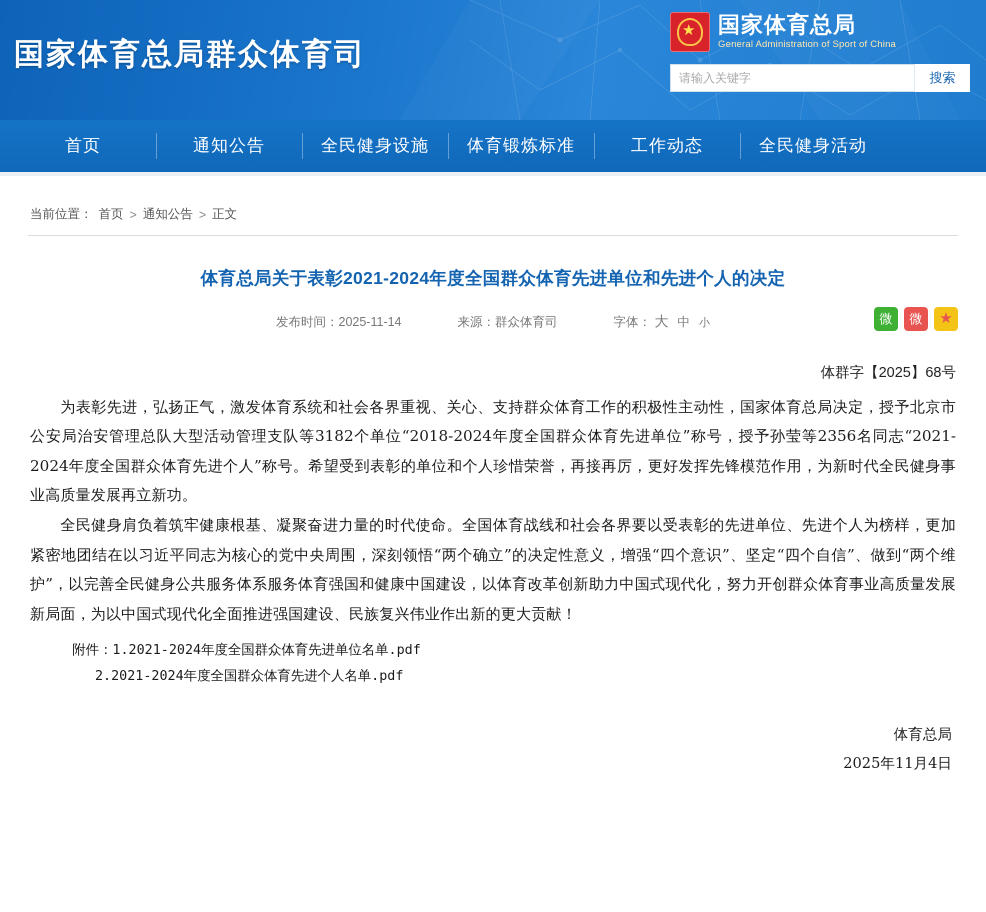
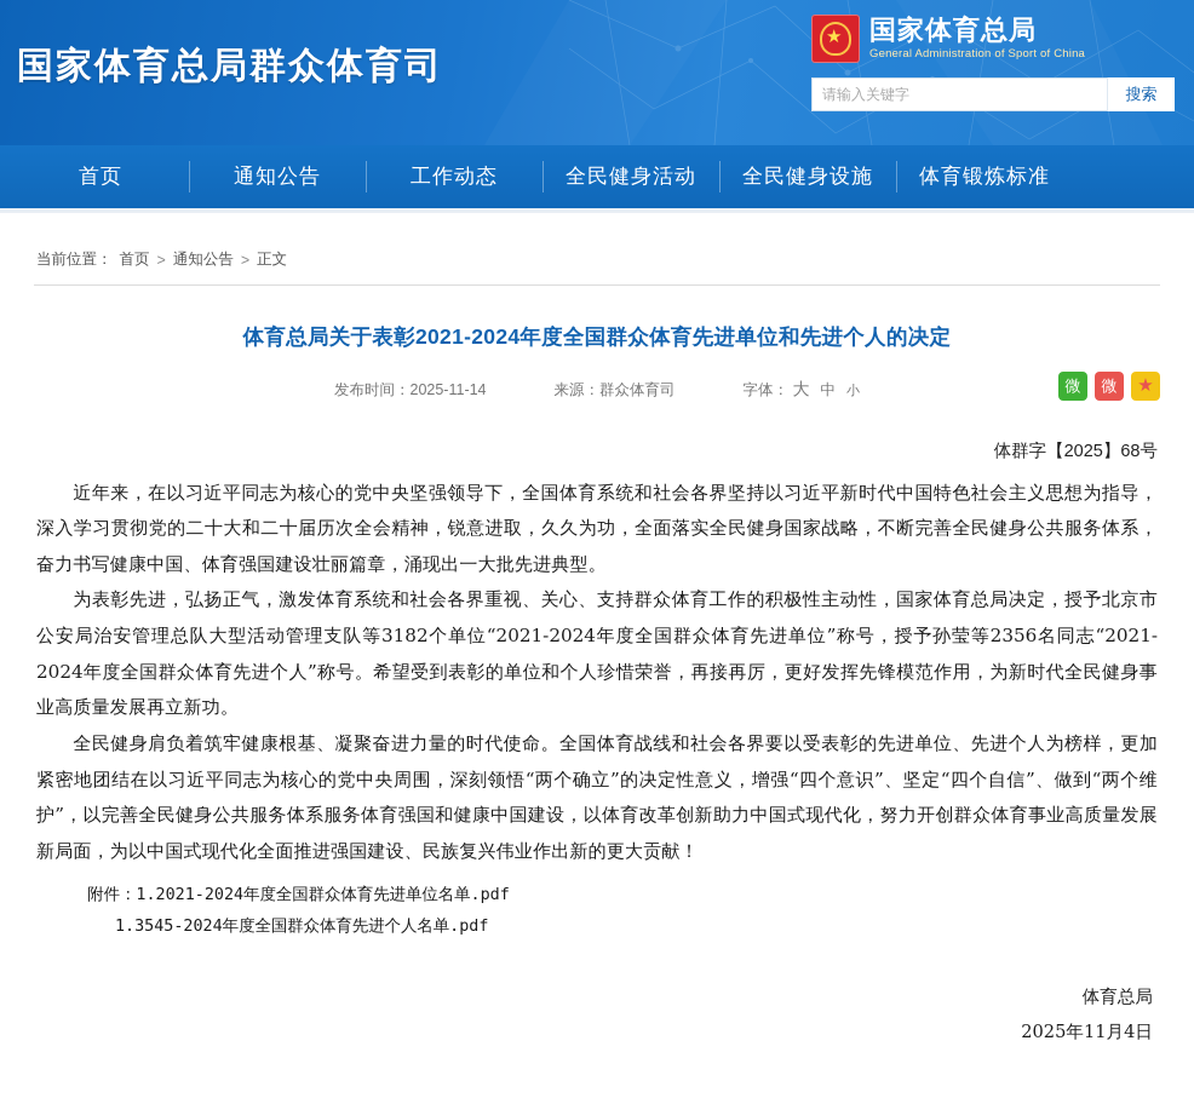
  国家体育总局群众体育司
  ★
  国家体育总局
  General Administration of Sport of China
  请输入关键字
  搜索
  首页
  通知公告
- 全民健身设施
+ 工作动态
- 体育锻炼标准
+ 全民健身活动
- 工作动态
+ 全民健身设施
- 全民健身活动
+ 体育锻炼标准
  当前位置：
  首页
  >
  通知公告
  >
  正文
  体育总局关于表彰2021-2024年度全国群众体育先进单位和先进个人的决定
  发布时间：2025-11-14
  来源：群众体育司
  字体：
  大
  中
  小
  微
  微
  ★
  体群字【2025】68号
+ 近年来，在以习近平同志为核心的党中央坚强领导下，全国体育系统和社会各界坚持以习近平新时代中国特色社会主义思想为指导，深入学习贯彻党的二十大和二十届历次全会精神，锐意进取，久久为功，全面落实全民健身国家战略，不断完善全民健身公共服务体系，奋力书写健康中国、体育强国建设壮丽篇章，涌现出一大批先进典型。
- 为表彰先进，弘扬正气，激发体育系统和社会各界重视、关心、支持群众体育工作的积极性主动性，国家体育总局决定，授予北京市公安局治安管理总队大型活动管理支队等3182个单位“2018-2024年度全国群众体育先进单位”称号，授予孙莹等2356名同志“2021-2024年度全国群众体育先进个人”称号。希望受到表彰的单位和个人珍惜荣誉，再接再厉，更好发挥先锋模范作用，为新时代全民健身事业高质量发展再立新功。
+ 为表彰先进，弘扬正气，激发体育系统和社会各界重视、关心、支持群众体育工作的积极性主动性，国家体育总局决定，授予北京市公安局治安管理总队大型活动管理支队等3182个单位“2021-2024年度全国群众体育先进单位”称号，授予孙莹等2356名同志“2021-2024年度全国群众体育先进个人”称号。希望受到表彰的单位和个人珍惜荣誉，再接再厉，更好发挥先锋模范作用，为新时代全民健身事业高质量发展再立新功。
  全民健身肩负着筑牢健康根基、凝聚奋进力量的时代使命。全国体育战线和社会各界要以受表彰的先进单位、先进个人为榜样，更加紧密地团结在以习近平同志为核心的党中央周围，深刻领悟“两个确立”的决定性意义，增强“四个意识”、坚定“四个自信”、做到“两个维护”，以完善全民健身公共服务体系服务体育强国和健康中国建设，以体育改革创新助力中国式现代化，努力开创群众体育事业高质量发展新局面，为以中国式现代化全面推进强国建设、民族复兴伟业作出新的更大贡献！
  附件：1.2021-2024年度全国群众体育先进单位名单.pdf
- 2.2021-2024年度全国群众体育先进个人名单.pdf
+ 1.3545-2024年度全国群众体育先进个人名单.pdf
  体育总局
  2025年11月4日
